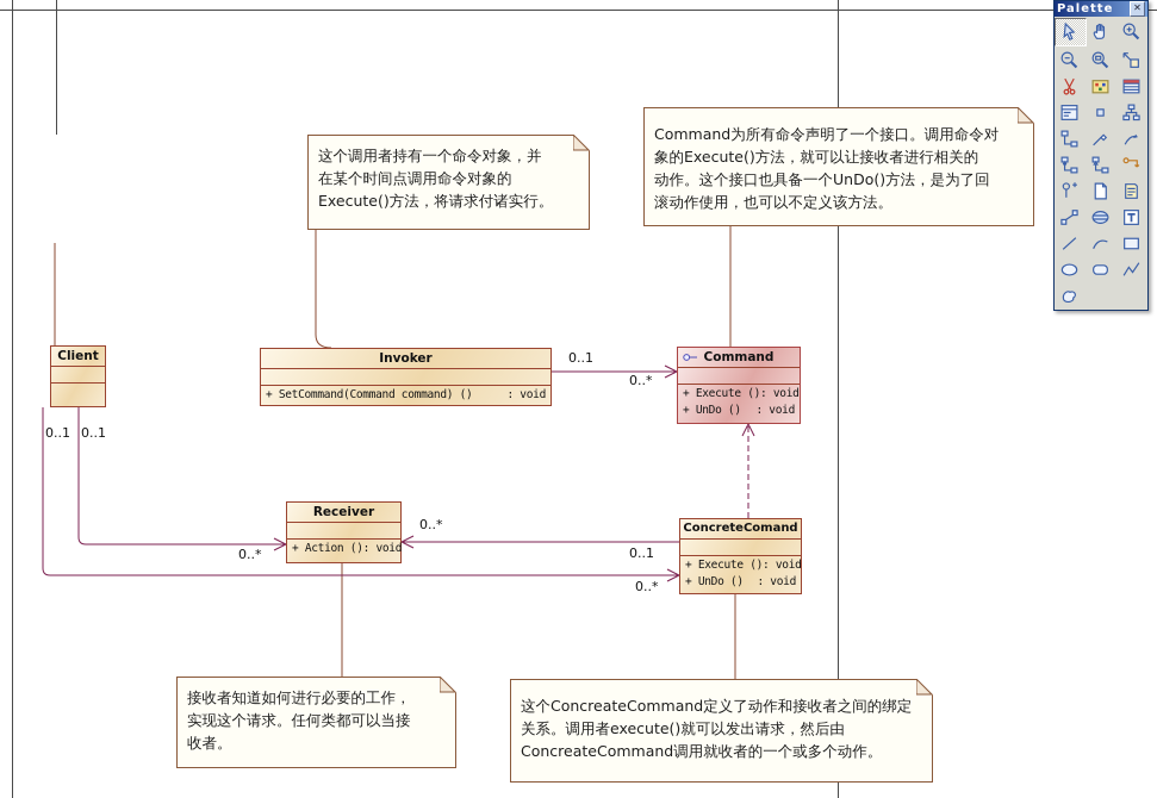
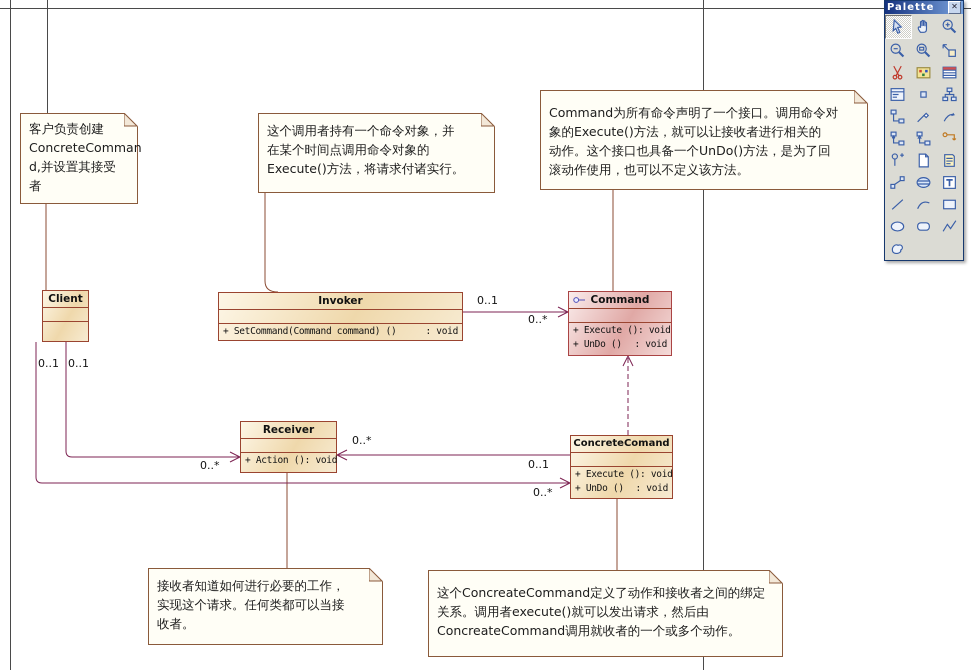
+ 客户负责创建
+ ConcreteComman
+ d,并设置其接受
+ 者
  这个调用者持有一个命令对象，并
  在某个时间点调用命令对象的
  Execute()方法，将请求付诸实行。
  Command为所有命令声明了一个接口。调用命令对
  象的Execute()方法，就可以让接收者进行相关的
  动作。这个接口也具备一个UnDo()方法，是为了回
  滚动作使用，也可以不定义该方法。
  接收者知道如何进行必要的工作，
  实现这个请求。任何类都可以当接
  收者。
  这个ConcreateCommand定义了动作和接收者之间的绑定
  关系。调用者execute()就可以发出请求，然后由
  ConcreateCommand调用就收者的一个或多个动作。
  Client
  Invoker
  + SetCommand(Command command) ()
  : void
  Command
  + Execute ()
  : void
  + UnDo ()
  : void
  Receiver
  + Action ()
  : void
  ConcreteComand
  + Execute ()
  : void
  + UnDo ()
  : void
  0..1
  0..*
  0..1
  0..1
  0..*
  0..*
  0..*
  0..1
  Palette
  ✕
